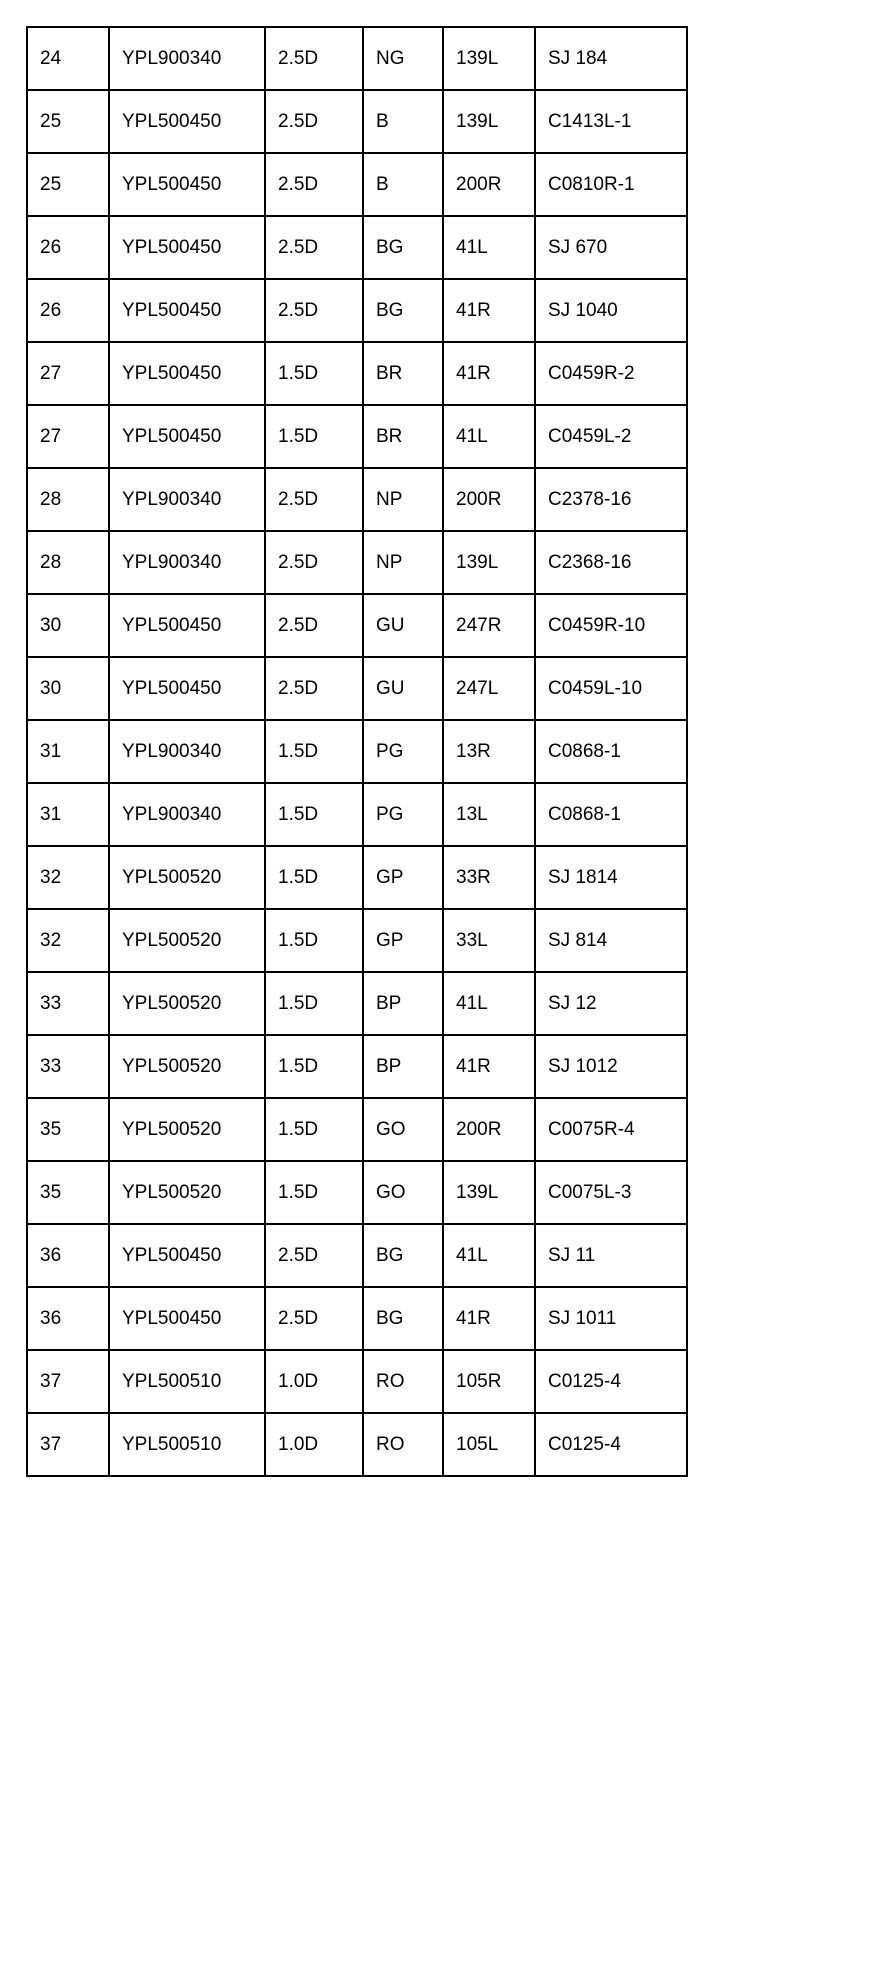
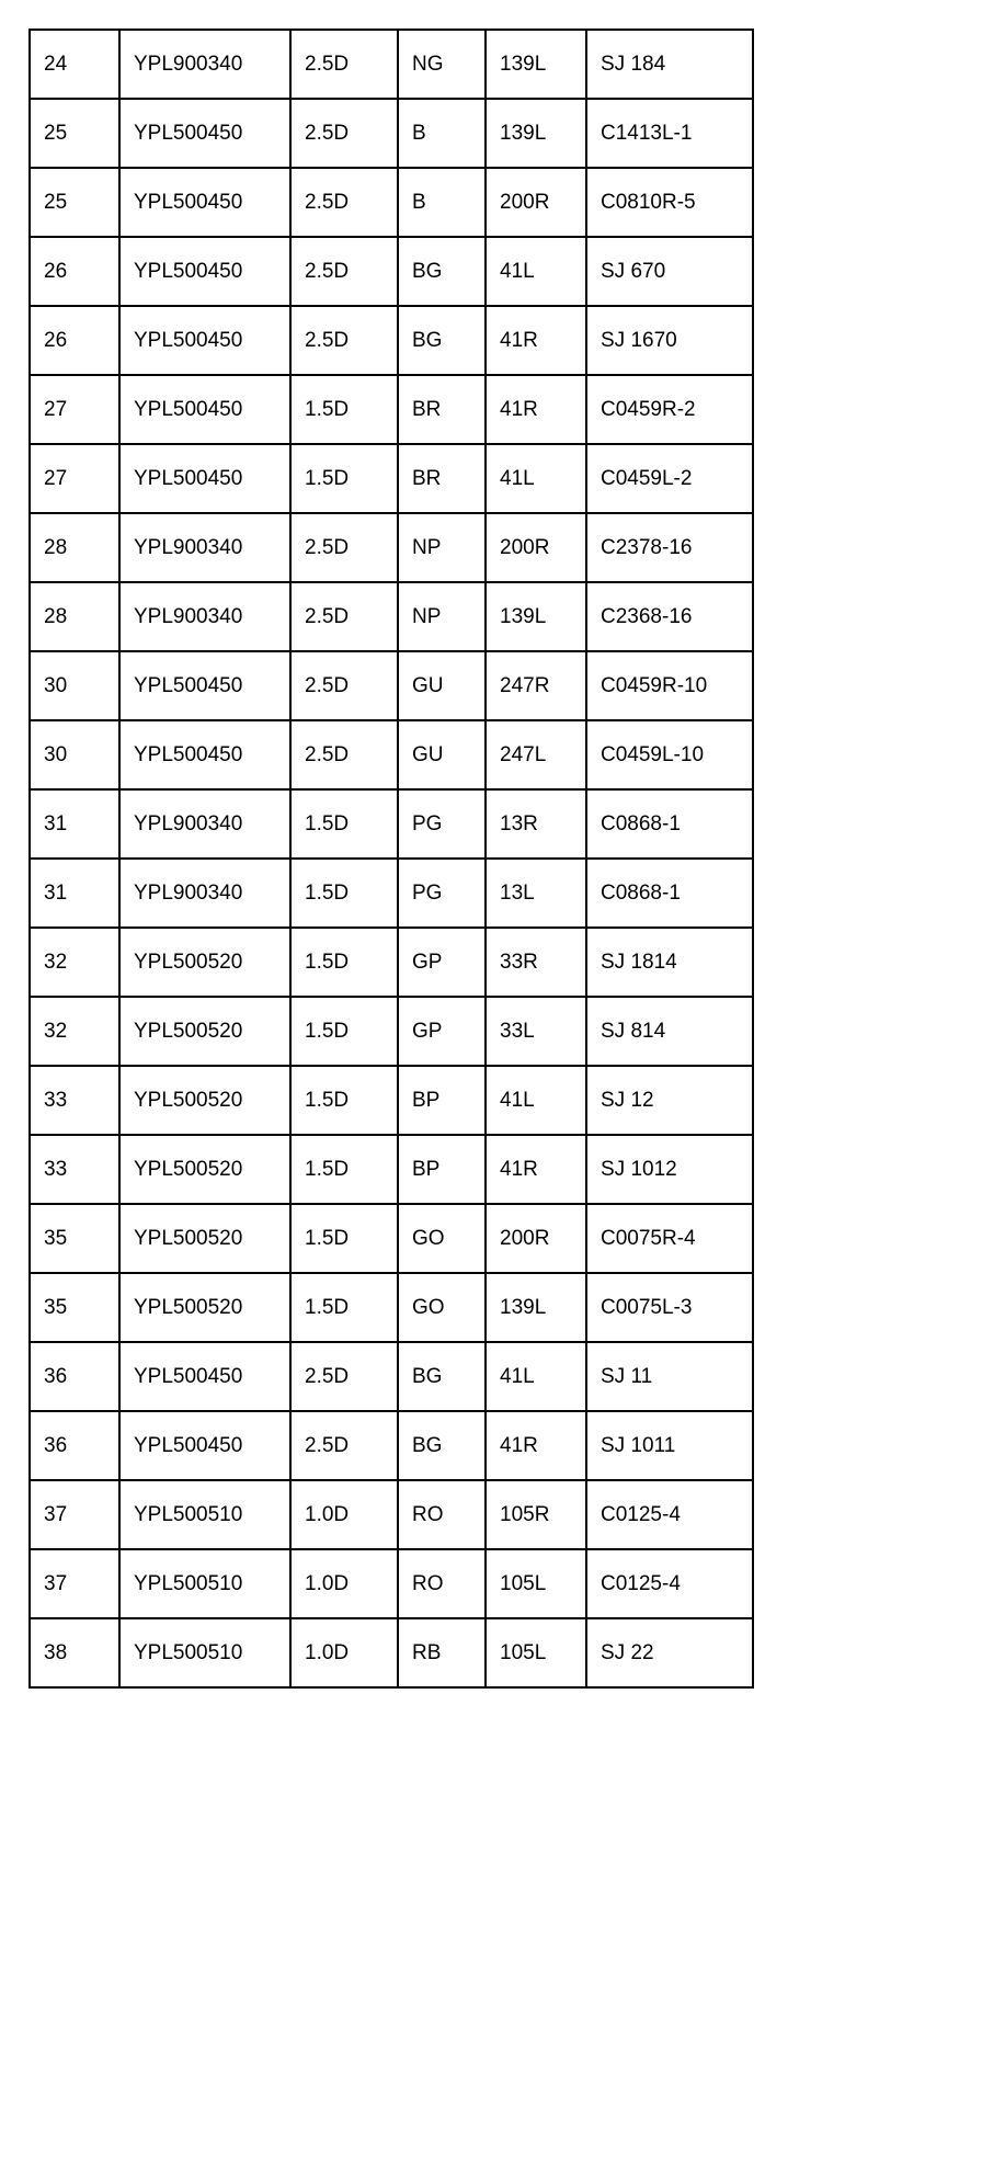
  24	YPL900340	2.5D	NG	139L	SJ 184
  25	YPL500450	2.5D	B	139L	C1413L-1
- 25	YPL500450	2.5D	B	200R	C0810R-1
+ 25	YPL500450	2.5D	B	200R	C0810R-5
  26	YPL500450	2.5D	BG	41L	SJ 670
- 26	YPL500450	2.5D	BG	41R	SJ 1040
+ 26	YPL500450	2.5D	BG	41R	SJ 1670
  27	YPL500450	1.5D	BR	41R	C0459R-2
  27	YPL500450	1.5D	BR	41L	C0459L-2
  28	YPL900340	2.5D	NP	200R	C2378-16
  28	YPL900340	2.5D	NP	139L	C2368-16
  30	YPL500450	2.5D	GU	247R	C0459R-10
  30	YPL500450	2.5D	GU	247L	C0459L-10
  31	YPL900340	1.5D	PG	13R	C0868-1
  31	YPL900340	1.5D	PG	13L	C0868-1
  32	YPL500520	1.5D	GP	33R	SJ 1814
  32	YPL500520	1.5D	GP	33L	SJ 814
  33	YPL500520	1.5D	BP	41L	SJ 12
  33	YPL500520	1.5D	BP	41R	SJ 1012
  35	YPL500520	1.5D	GO	200R	C0075R-4
  35	YPL500520	1.5D	GO	139L	C0075L-3
  36	YPL500450	2.5D	BG	41L	SJ 11
  36	YPL500450	2.5D	BG	41R	SJ 1011
  37	YPL500510	1.0D	RO	105R	C0125-4
  37	YPL500510	1.0D	RO	105L	C0125-4
+ 38	YPL500510	1.0D	RB	105L	SJ 22
